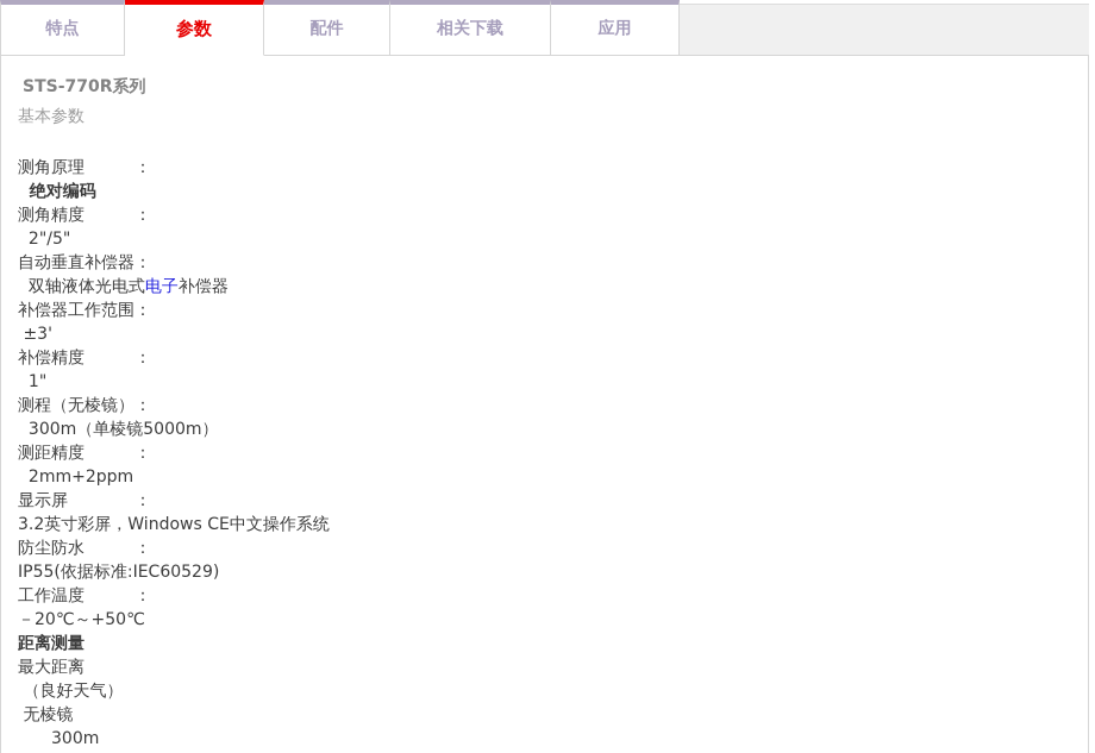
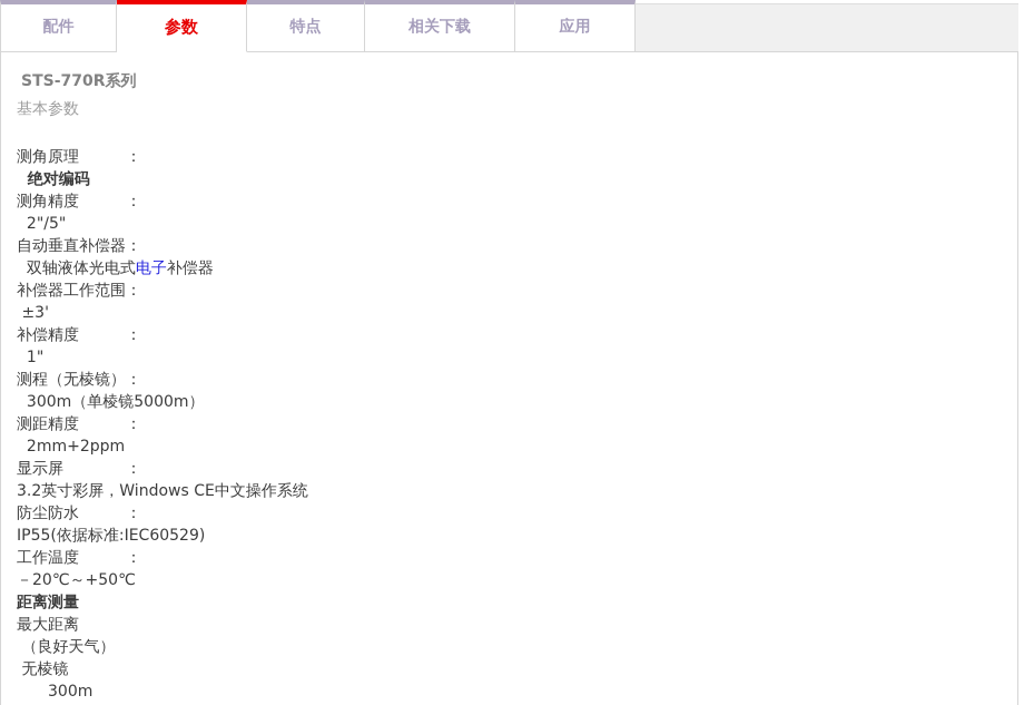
- 特点
+ 配件
  参数
- 配件
+ 特点
  相关下载
  应用
  STS-770R系列
  基本参数
  测角原理 ：
  绝对编码
  测角精度 ：
  2"/5"
  自动垂直补偿器：
  双轴液体光电式电子补偿器
  补偿器工作范围：
  ±3'
  补偿精度 ：
  1"
  测程（无棱镜）：
  300m（单棱镜5000m）
  测距精度 ：
  2mm+2ppm
  显示屏 ：
  3.2英寸彩屏，Windows CE中文操作系统
  防尘防水 ：
  IP55(依据标准:IEC60529)
  工作温度 ：
  －20℃～+50℃
  距离测量
  最大距离
  （良好天气）
  无棱镜
  300m
